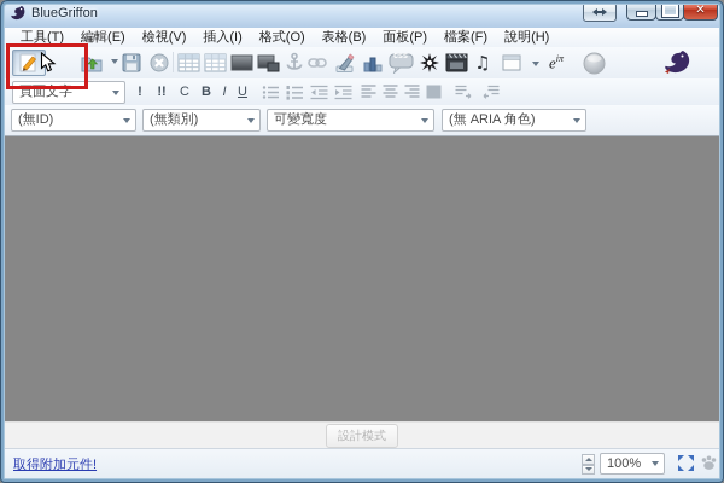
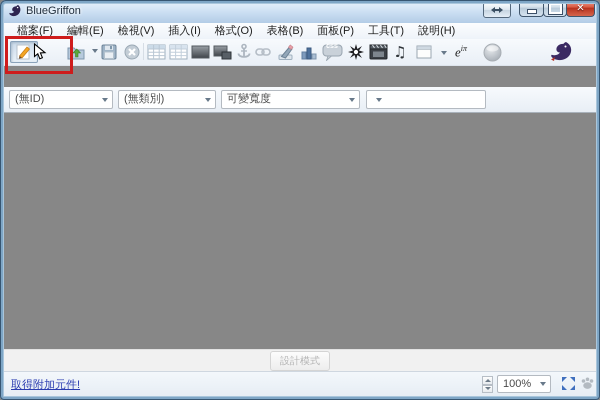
  BlueGriffon
  ✕
- 工具(T)
+ 檔案(F)
  編輯(E)
  檢視(V)
  插入(I)
  格式(O)
  表格(B)
  面板(P)
- 檔案(F)
+ 工具(T)
  說明(H)
  ♫
  eiπ
- 頁面文字
- !
- !!
- C
- B
- I
- U
  (無ID)
  (無類別)
  可變寬度
- (無 ARIA 角色)
  設計模式
  取得附加元件!
  100%
